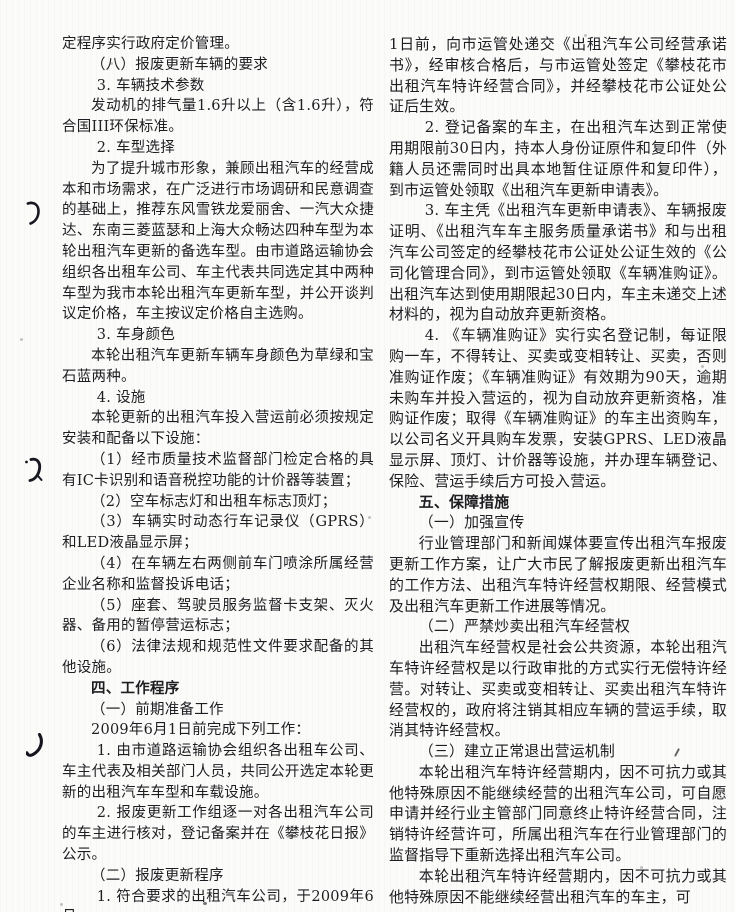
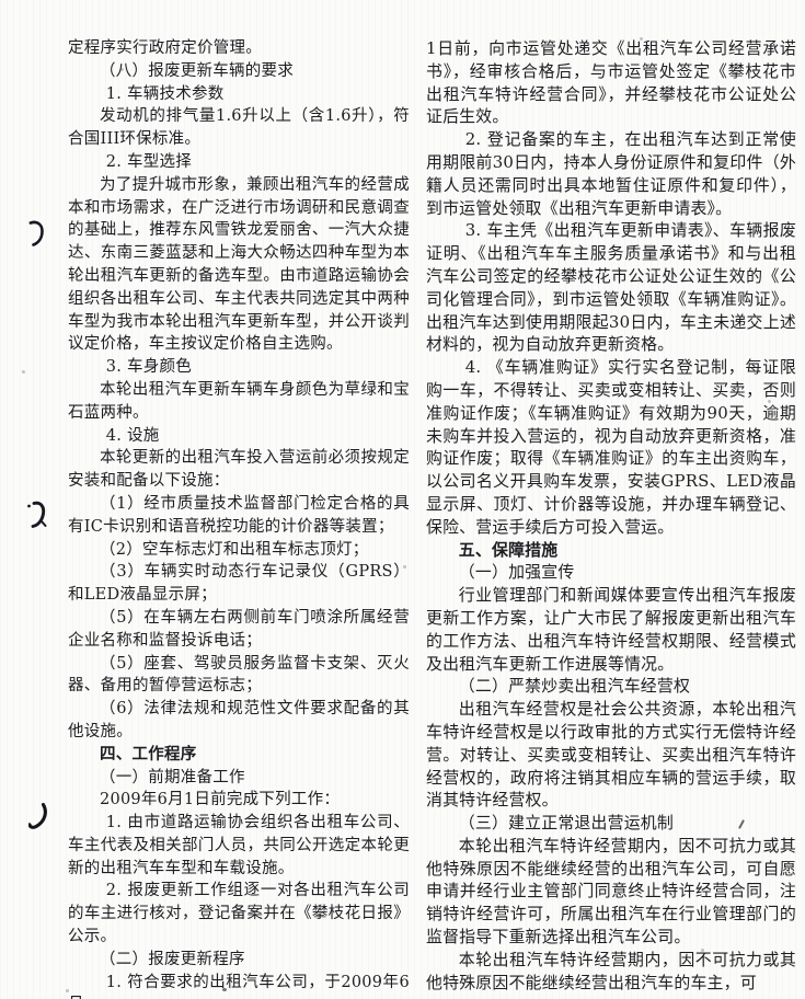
  定程序实行政府定价管理。
  （八）报废更新车辆的要求
- 3. 车辆技术参数
+ 1. 车辆技术参数
  发动机的排气量1.6升以上（含1.6升），符合国III环保标准。
  2. 车型选择
  为了提升城市形象，兼顾出租汽车的经营成本和市场需求，在广泛进行市场调研和民意调查的基础上，推荐东风雪铁龙爱丽舍、一汽大众捷达、东南三菱蓝瑟和上海大众畅达四种车型为本轮出租汽车更新的备选车型。由市道路运输协会组织各出租车公司、车主代表共同选定其中两种车型为我市本轮出租汽车更新车型，并公开谈判议定价格，车主按议定价格自主选购。
  3. 车身颜色
  本轮出租汽车更新车辆车身颜色为草绿和宝石蓝两种。
  4. 设施
  本轮更新的出租汽车投入营运前必须按规定安装和配备以下设施：
  （1）经市质量技术监督部门检定合格的具有IC卡识别和语音税控功能的计价器等装置；
  （2）空车标志灯和出租车标志顶灯；
  （3）车辆实时动态行车记录仪（GPRS）和LED液晶显示屏；
- （4）在车辆左右两侧前车门喷涂所属经营企业名称和监督投诉电话；
+ （5）在车辆左右两侧前车门喷涂所属经营企业名称和监督投诉电话；
  （5）座套、驾驶员服务监督卡支架、灭火器、备用的暂停营运标志；
  （6）法律法规和规范性文件要求配备的其他设施。
  四、工作程序
  （一）前期准备工作
  2009年6月1日前完成下列工作：
  1. 由市道路运输协会组织各出租车公司、车主代表及相关部门人员，共同公开选定本轮更新的出租汽车车型和车载设施。
  2. 报废更新工作组逐一对各出租汽车公司的车主进行核对，登记备案并在《攀枝花日报》公示。
  （二）报废更新程序
  1. 符合要求的出租汽车公司，于2009年6
  1日前，向市运管处递交《出租汽车公司经营承诺书》，经审核合格后，与市运管处签定《攀枝花市出租汽车特许经营合同》，并经攀枝花市公证处公证后生效。
  2. 登记备案的车主，在出租汽车达到正常使用期限前30日内，持本人身份证原件和复印件（外籍人员还需同时出具本地暂住证原件和复印件），到市运管处领取《出租汽车更新申请表》。
  3. 车主凭《出租汽车更新申请表》、车辆报废证明、《出租汽车车主服务质量承诺书》和与出租汽车公司签定的经攀枝花市公证处公证生效的《公司化管理合同》，到市运管处领取《车辆准购证》。出租汽车达到使用期限起30日内，车主未递交上述材料的，视为自动放弃更新资格。
  4. 《车辆准购证》实行实名登记制，每证限购一车，不得转让、买卖或变相转让、买卖，否则准购证作废；《车辆准购证》有效期为90天，逾期未购车并投入营运的，视为自动放弃更新资格，准购证作废；取得《车辆准购证》的车主出资购车，以公司名义开具购车发票，安装GPRS、LED液晶显示屏、顶灯、计价器等设施，并办理车辆登记、保险、营运手续后方可投入营运。
  五、保障措施
  （一）加强宣传
  行业管理部门和新闻媒体要宣传出租汽车报废更新工作方案，让广大市民了解报废更新出租汽车的工作方法、出租汽车特许经营权期限、经营模式及出租汽车更新工作进展等情况。
  （二）严禁炒卖出租汽车经营权
  出租汽车经营权是社会公共资源，本轮出租汽车特许经营权是以行政审批的方式实行无偿特许经营。对转让、买卖或变相转让、买卖出租汽车特许经营权的，政府将注销其相应车辆的营运手续，取消其特许经营权。
  （三）建立正常退出营运机制
  本轮出租汽车特许经营期内，因不可抗力或其他特殊原因不能继续经营的出租汽车公司，可自愿申请并经行业主管部门同意终止特许经营合同，注销特许经营许可，所属出租汽车在行业管理部门的监督指导下重新选择出租汽车公司。
  本轮出租汽车特许经营期内，因不可抗力或其他特殊原因不能继续经营出租汽车的车主，可
